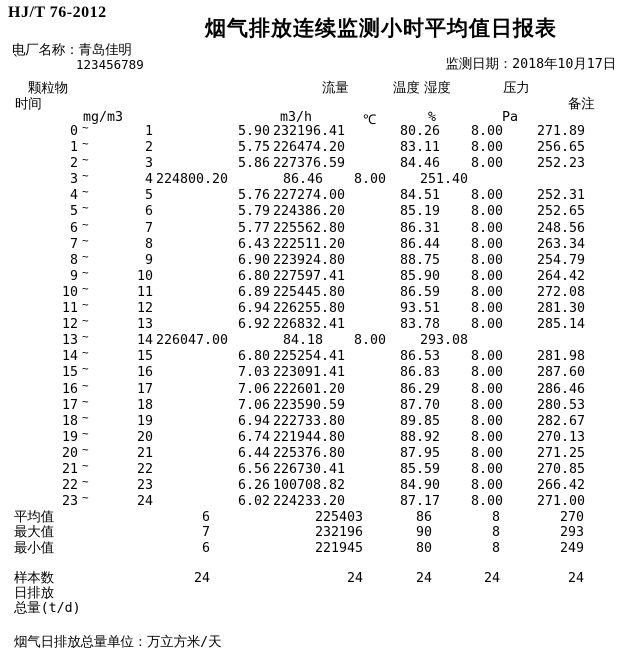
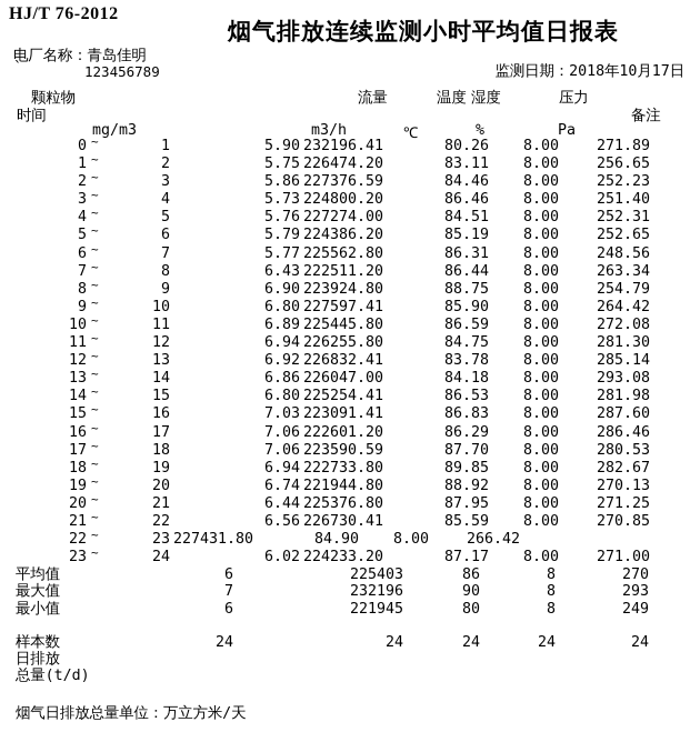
  HJ/T 76-2012
  烟气排放连续监测小时平均值日报表
  电厂名称：青岛佳明
  `
  123456789
  监测日期：2018年10月17日
  颗粒物
  流量
  温度
  湿度
  压力
  时间
  备注
  mg/m3
  m3/h
  ℃
  %
  Pa
  0
  ~
  1
  5.90
  232196.41
  80.26
  8.00
  271.89
  1
  ~
  2
  5.75
  226474.20
  83.11
  8.00
  256.65
  2
  ~
  3
  5.86
  227376.59
  84.46
  8.00
  252.23
  3
  ~
  4
+ 5.73
  224800.20
  86.46
  8.00
  251.40
  4
  ~
  5
  5.76
  227274.00
  84.51
  8.00
  252.31
  5
  ~
  6
  5.79
  224386.20
  85.19
  8.00
  252.65
  6
  ~
  7
  5.77
  225562.80
  86.31
  8.00
  248.56
  7
  ~
  8
  6.43
  222511.20
  86.44
  8.00
  263.34
  8
  ~
  9
  6.90
  223924.80
  88.75
  8.00
  254.79
  9
  ~
  10
  6.80
  227597.41
  85.90
  8.00
  264.42
  10
  ~
  11
  6.89
  225445.80
  86.59
  8.00
  272.08
  11
  ~
  12
  6.94
  226255.80
- 93.51
+ 84.75
  8.00
  281.30
  12
  ~
  13
  6.92
  226832.41
  83.78
  8.00
  285.14
  13
  ~
  14
+ 6.86
  226047.00
  84.18
  8.00
  293.08
  14
  ~
  15
  6.80
  225254.41
  86.53
  8.00
  281.98
  15
  ~
  16
  7.03
  223091.41
  86.83
  8.00
  287.60
  16
  ~
  17
  7.06
  222601.20
  86.29
  8.00
  286.46
  17
  ~
  18
  7.06
  223590.59
  87.70
  8.00
  280.53
  18
  ~
  19
  6.94
  222733.80
  89.85
  8.00
  282.67
  19
  ~
  20
  6.74
  221944.80
  88.92
  8.00
  270.13
  20
  ~
  21
  6.44
  225376.80
  87.95
  8.00
  271.25
  21
  ~
  22
  6.56
  226730.41
  85.59
  8.00
  270.85
  22
  ~
  23
- 6.26
- 100708.82
+ 227431.80
  84.90
  8.00
  266.42
  23
  ~
  24
  6.02
  224233.20
  87.17
  8.00
  271.00
  平均值
  6
  225403
  86
  8
  270
  最大值
  7
  232196
  90
  8
  293
  最小值
  6
  221945
  80
  8
  249
  样本数
  24
  24
  24
  24
  24
  日排放
  总量(t/d)
  烟气日排放总量单位：万立方米/天
